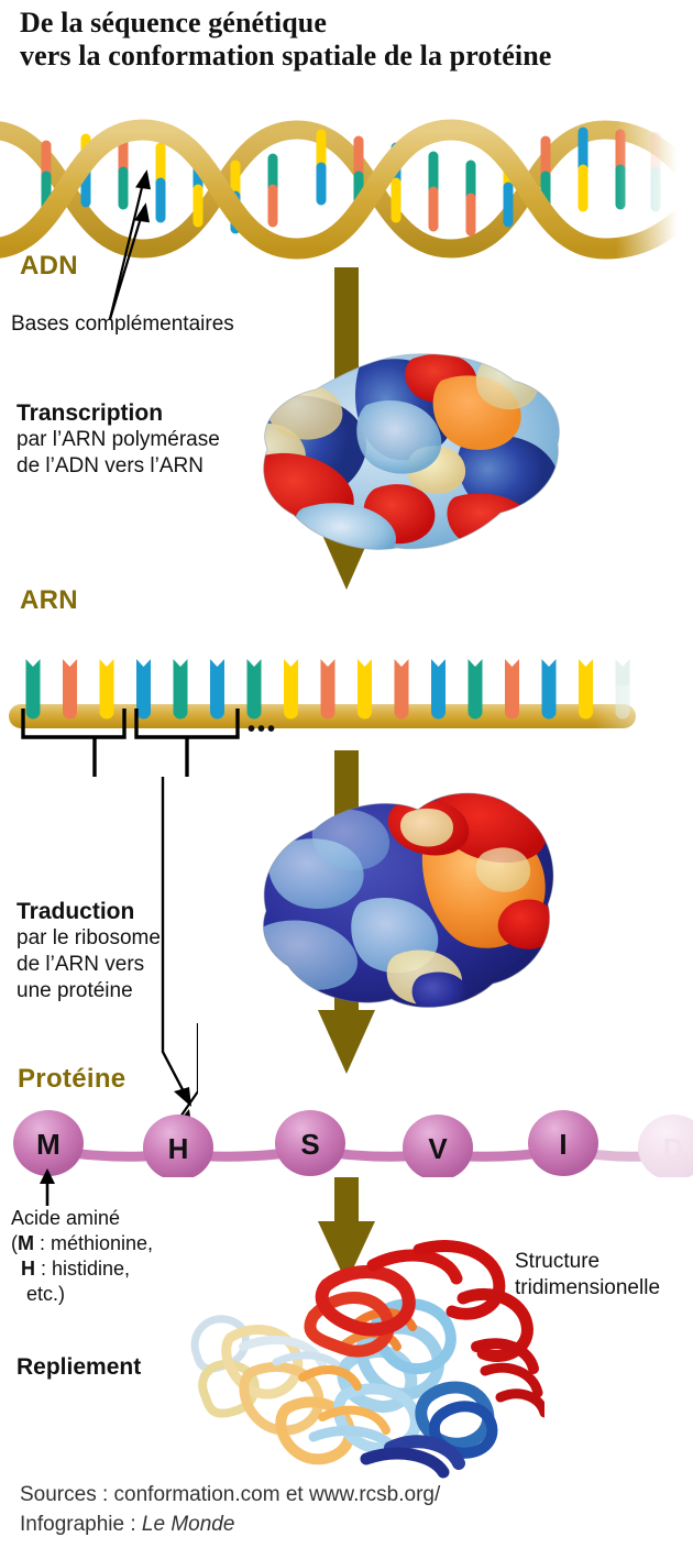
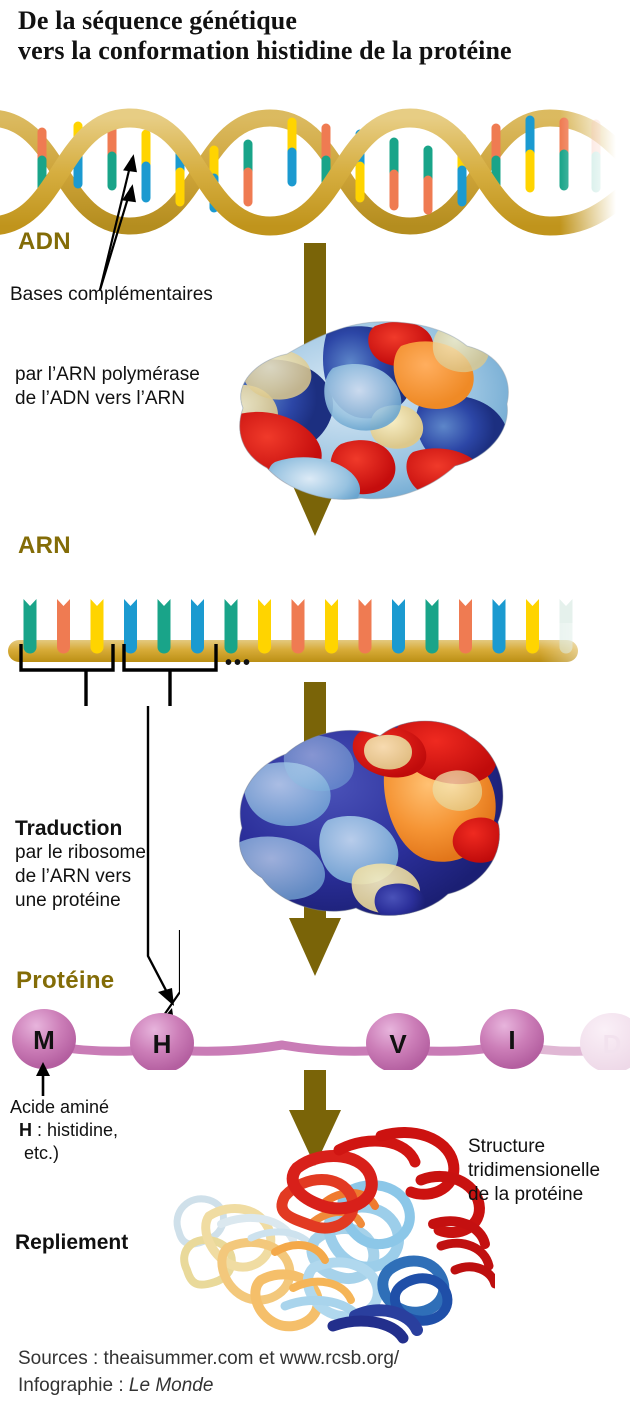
  De la séquence génétique
- vers la conformation spatiale de la protéine
+ vers la conformation histidine de la protéine
  ADN
  Bases complémentaires
- Transcription
  par l’ARN polymérase
  de l’ADN vers l’ARN
  ARN
  •••
  Traduction
  par le ribosome
  de l’ARN vers
  une protéine
  Protéine
  M
  H
- S
  V
  I
  Acide aminé
- (M : méthionine,
  H : histidine,
  etc.)
  Repliement
  Structure
  tridimensionelle
+ de la protéine
- Sources : conformation.com et www.rcsb.org/
+ Sources : theaisummer.com et www.rcsb.org/
  Infographie : Le Monde
